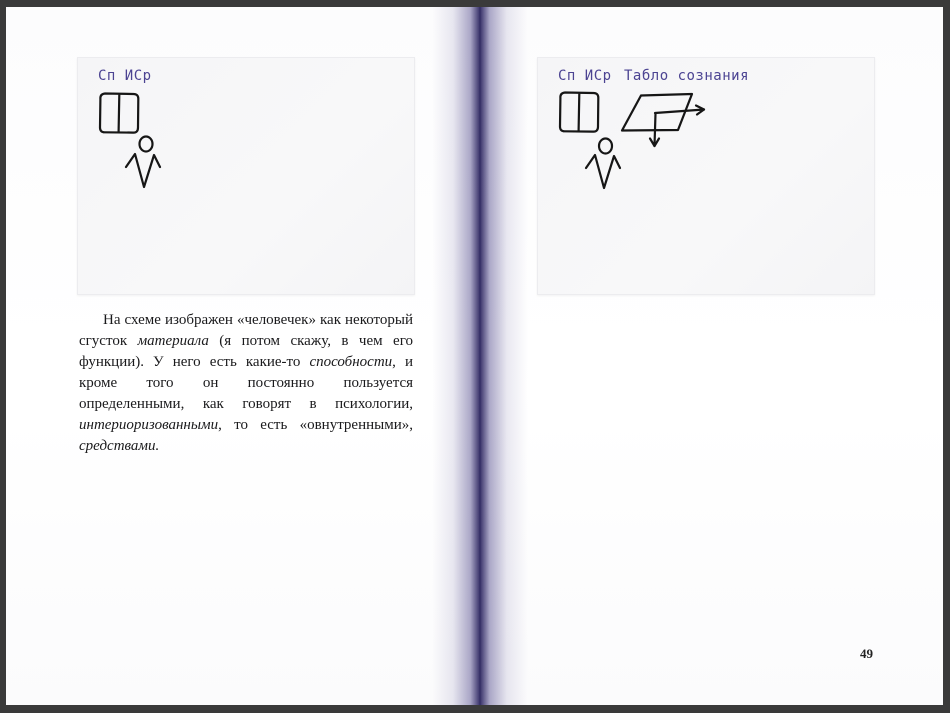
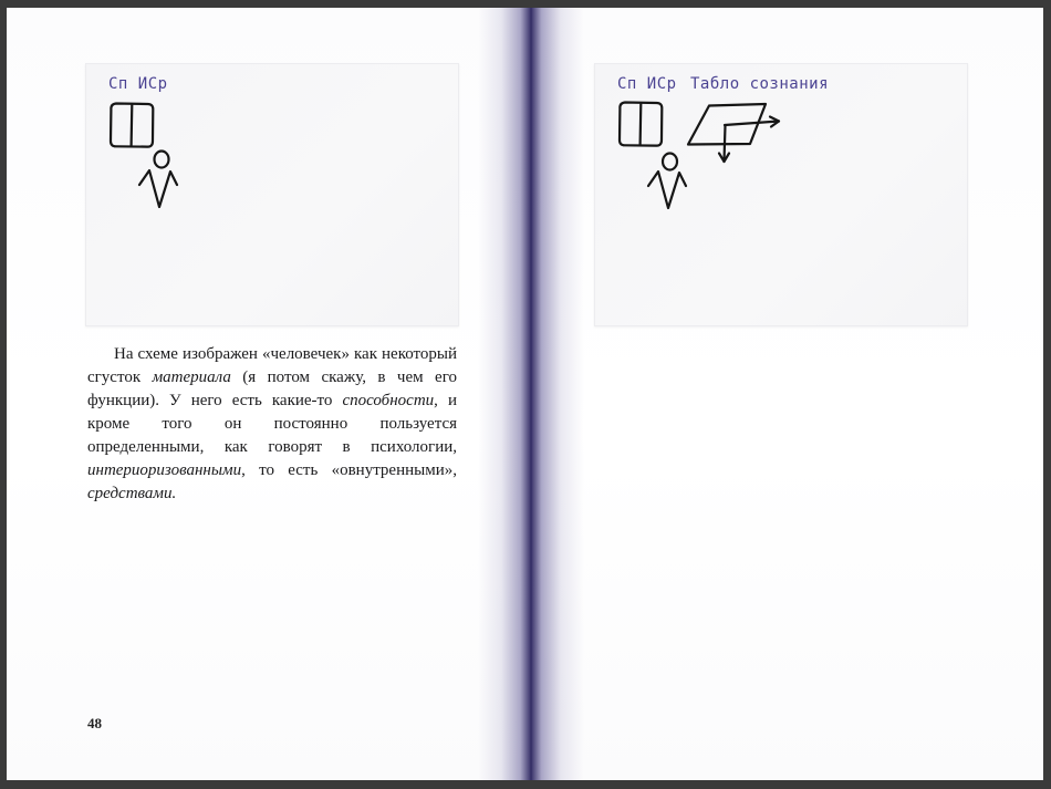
  Сп ИСр
  На схеме изображен «человечек» как некоторый сгусток материала (я потом скажу, в чем его функции). У него есть какие-то способности, и кроме того он постоянно пользуется определенными, как говорят в психологии, интериоризованными, то есть «овнутренными», средствами.
+ 48
  Сп ИСр
  Табло сознания
- 49
